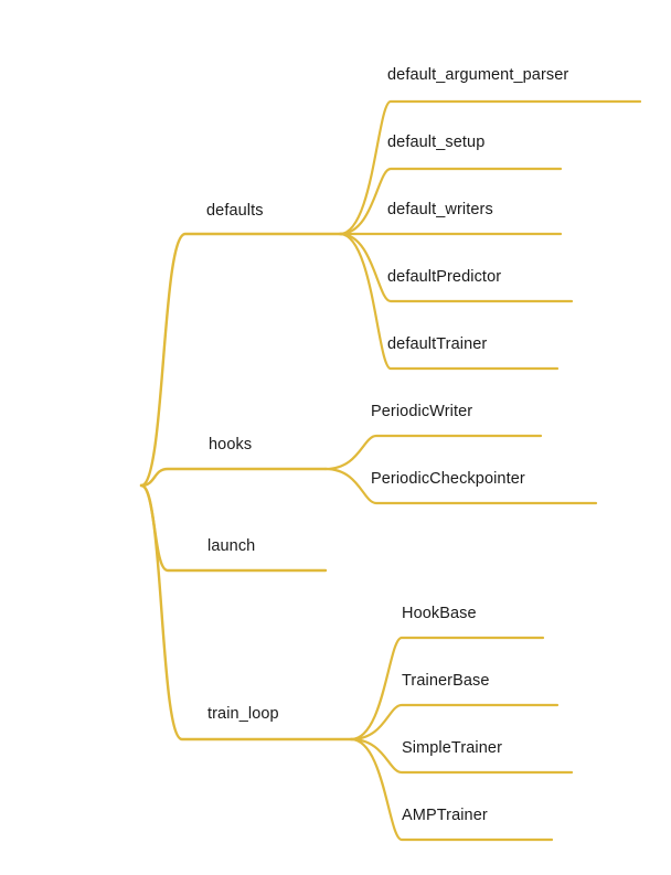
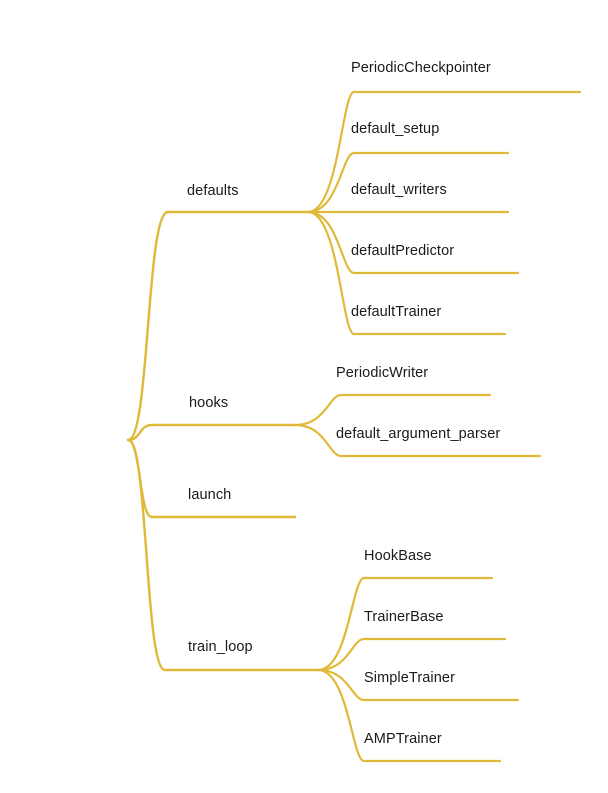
  defaults
- default_argument_parser
+ PeriodicCheckpointer
  default_setup
  default_writers
  defaultPredictor
  defaultTrainer
  hooks
  PeriodicWriter
- PeriodicCheckpointer
+ default_argument_parser
  launch
  train_loop
  HookBase
  TrainerBase
  SimpleTrainer
  AMPTrainer
